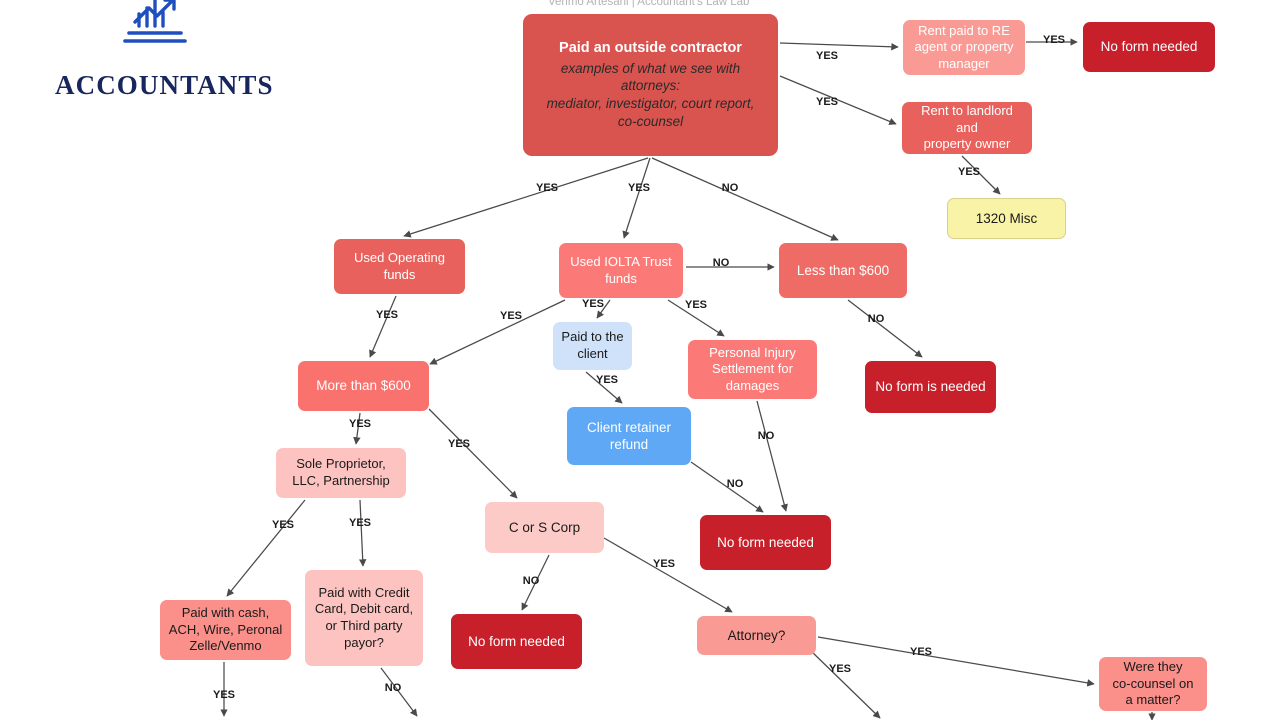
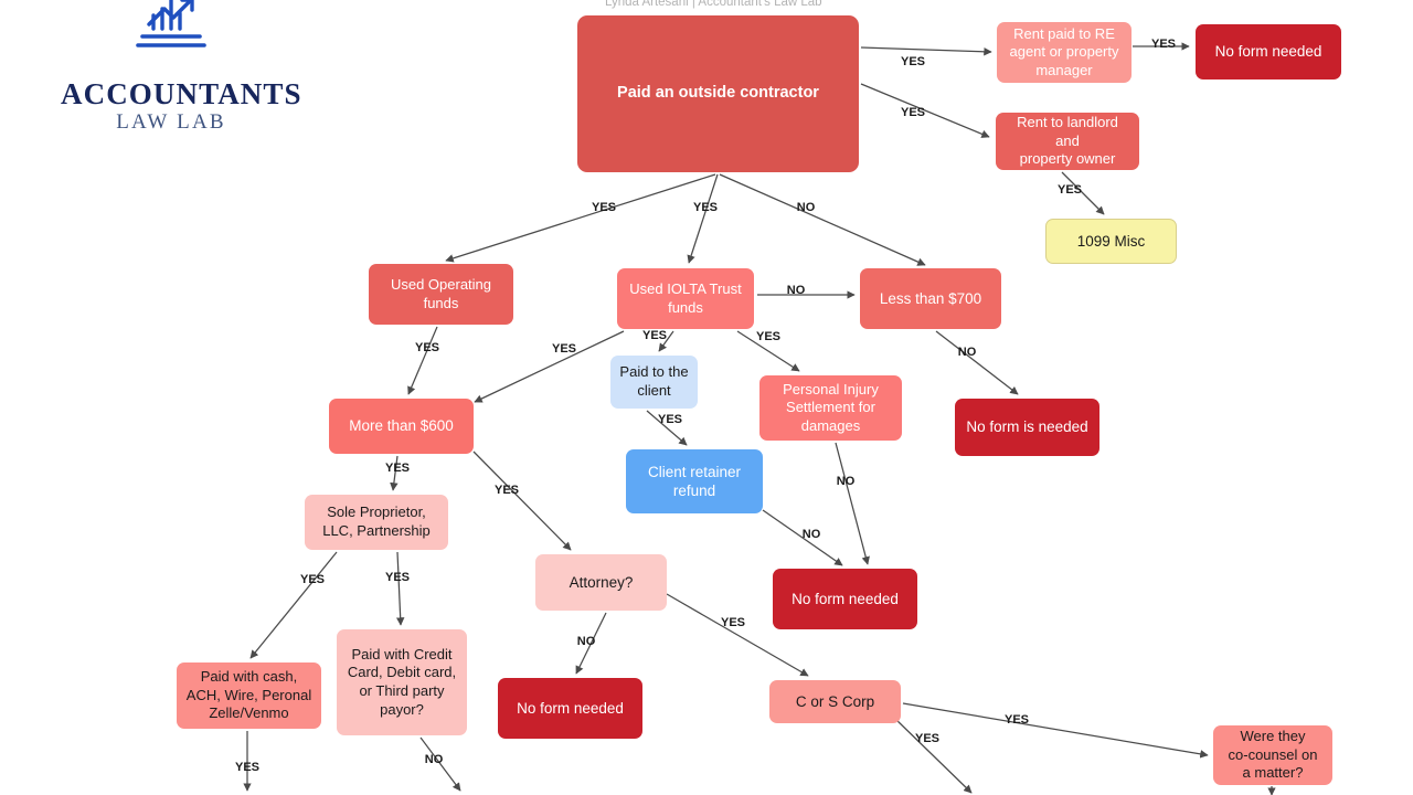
  ACCOUNTANT
+ LAW LAB
- Venmo Artesani | Accountant's Law Lab
+ Lynda Artesani | Accountant's Law Lab
  YES
  YES
  YES
  YES
  YES
  YES
  NO
  NO
  YES
  YES
  YES
  YES
  NO
  YES
  YES
  YES
  NO
  NO
  YES
  YES
  NO
  YES
  YES
  NO
  YES
  YES
  Paid an outside contractor
- examples of what we see with attorneys:
- mediator, investigator, court report,
- co-counsel
  Rent paid to RE
  agent or property
  manager
  No form needed
  Rent to landlord and
  property owner
- 1320 Misc
+ 1099 Misc
  Used Operating
  funds
  Used IOLTA Trust
  funds
- Less than $600
+ Less than $700
  Paid to the
  client
  Personal Injury
  Settlement for
  damages
  No form is needed
  More than $600
  Client retainer
  refund
  Sole Proprietor,
  LLC, Partnership
- C or S Corp
+ Attorney?
  No form needed
  Paid with cash,
  ACH, Wire, Peronal
  Zelle/Venmo
  Paid with Credit
  Card, Debit card,
  or Third party
  payor?
  No form needed
- Attorney?
+ C or S Corp
  Were they
  co-counsel on
  a matter?
